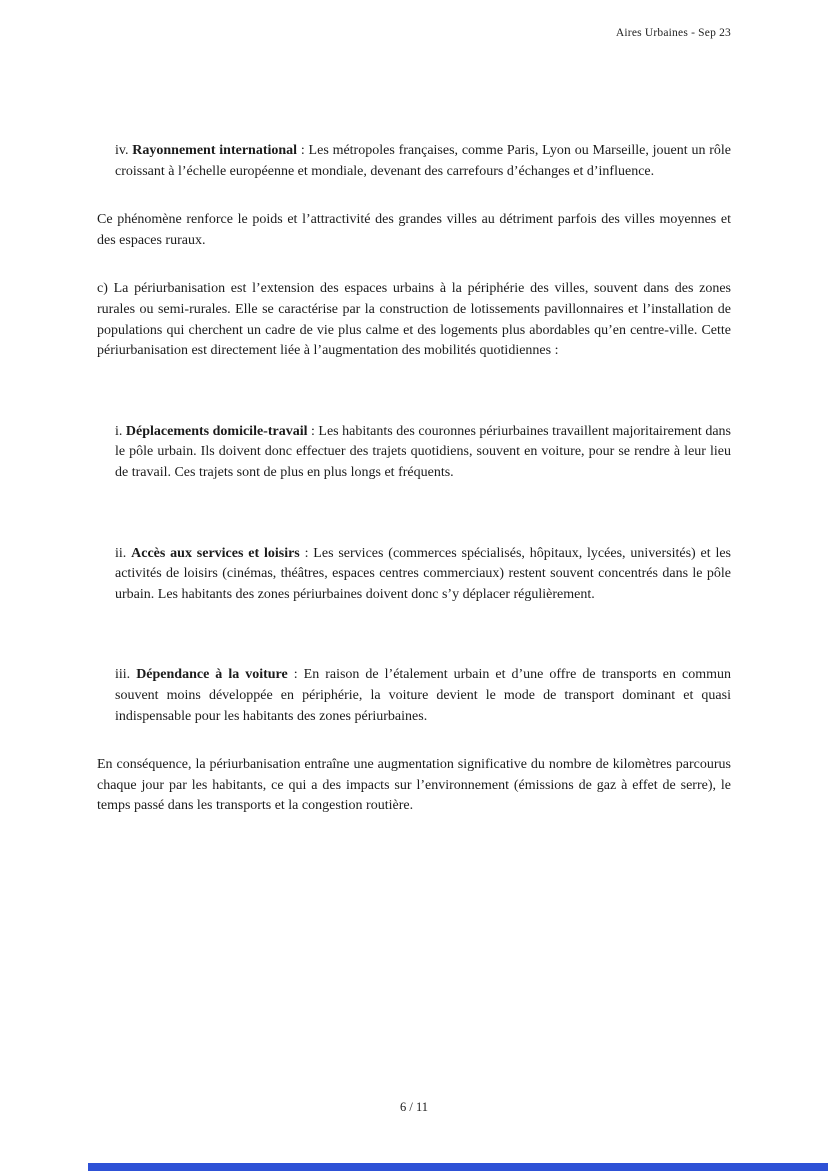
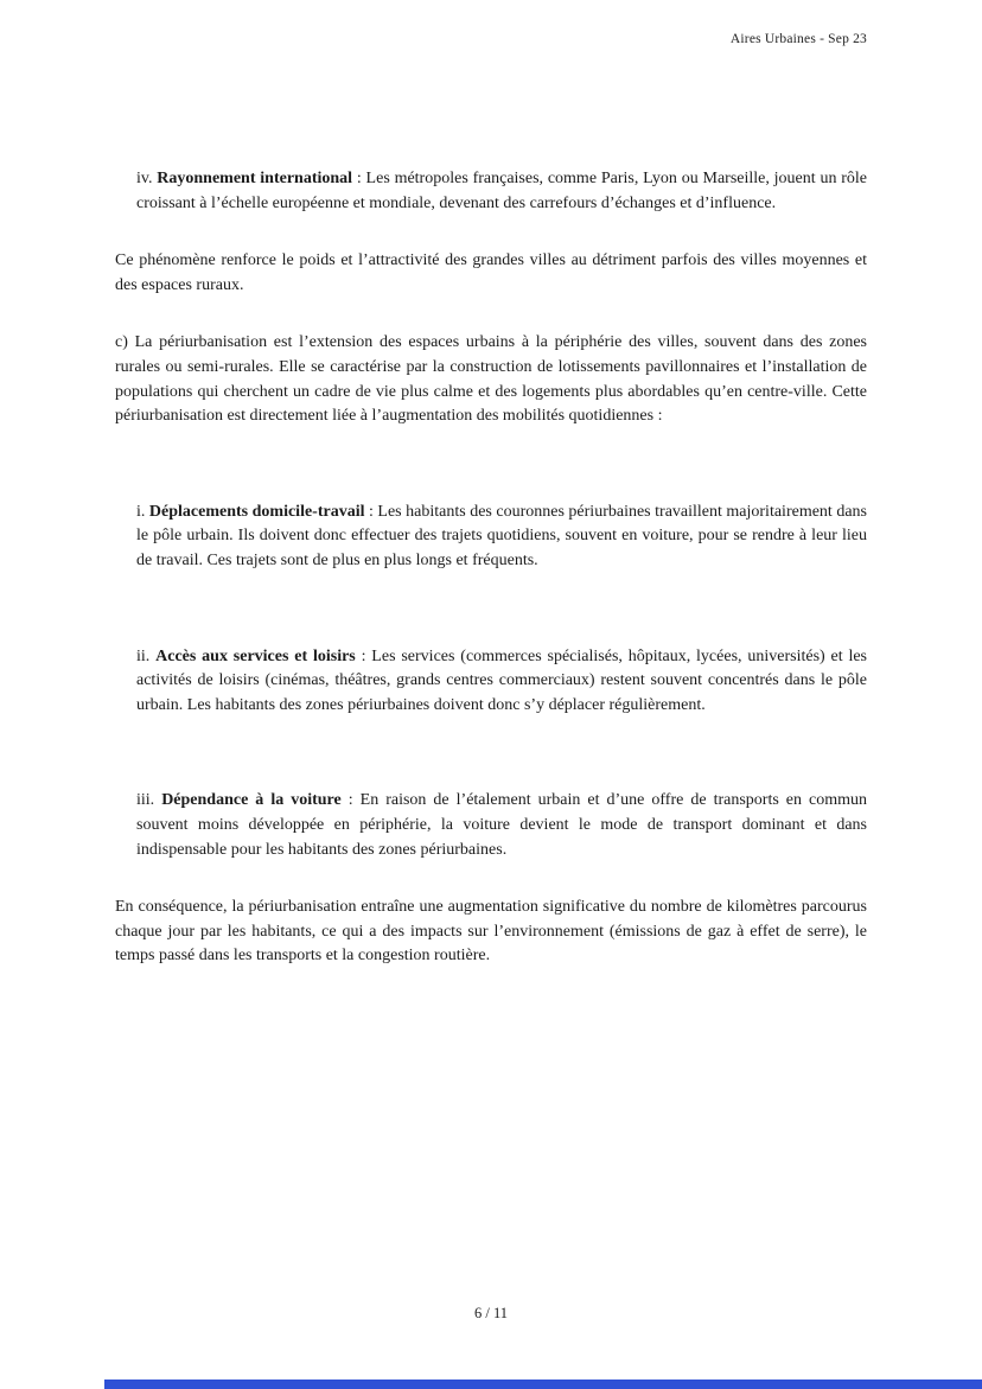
  Aires Urbaines - Sep 23
  iv. Rayonnement international : Les métropoles françaises, comme Paris, Lyon ou Marseille, jouent un rôle croissant à l’échelle européenne et mondiale, devenant des carrefours d’échanges et d’influence.
  Ce phénomène renforce le poids et l’attractivité des grandes villes au détriment parfois des villes moyennes et des espaces ruraux.
  c) La périurbanisation est l’extension des espaces urbains à la périphérie des villes, souvent dans des zones rurales ou semi-rurales. Elle se caractérise par la construction de lotissements pavillonnaires et l’installation de populations qui cherchent un cadre de vie plus calme et des logements plus abordables qu’en centre-ville. Cette périurbanisation est directement liée à l’augmentation des mobilités quotidiennes :
  i. Déplacements domicile-travail : Les habitants des couronnes périurbaines travaillent majoritairement dans le pôle urbain. Ils doivent donc effectuer des trajets quotidiens, souvent en voiture, pour se rendre à leur lieu de travail. Ces trajets sont de plus en plus longs et fréquents.
- ii. Accès aux services et loisirs : Les services (commerces spécialisés, hôpitaux, lycées, universités) et les activités de loisirs (cinémas, théâtres, espaces centres commerciaux) restent souvent concentrés dans le pôle urbain. Les habitants des zones périurbaines doivent donc s’y déplacer régulièrement.
+ ii. Accès aux services et loisirs : Les services (commerces spécialisés, hôpitaux, lycées, universités) et les activités de loisirs (cinémas, théâtres, grands centres commerciaux) restent souvent concentrés dans le pôle urbain. Les habitants des zones périurbaines doivent donc s’y déplacer régulièrement.
- iii. Dépendance à la voiture : En raison de l’étalement urbain et d’une offre de transports en commun souvent moins développée en périphérie, la voiture devient le mode de transport dominant et quasi indispensable pour les habitants des zones périurbaines.
+ iii. Dépendance à la voiture : En raison de l’étalement urbain et d’une offre de transports en commun souvent moins développée en périphérie, la voiture devient le mode de transport dominant et dans indispensable pour les habitants des zones périurbaines.
  En conséquence, la périurbanisation entraîne une augmentation significative du nombre de kilomètres parcourus chaque jour par les habitants, ce qui a des impacts sur l’environnement (émissions de gaz à effet de serre), le temps passé dans les transports et la congestion routière.
  6 / 11
